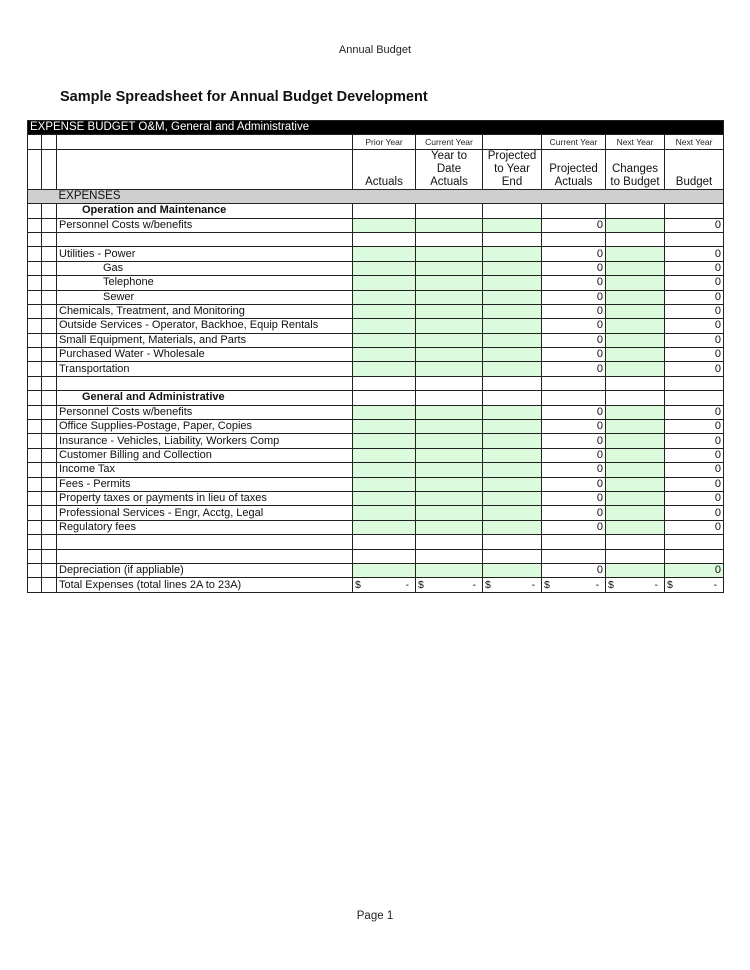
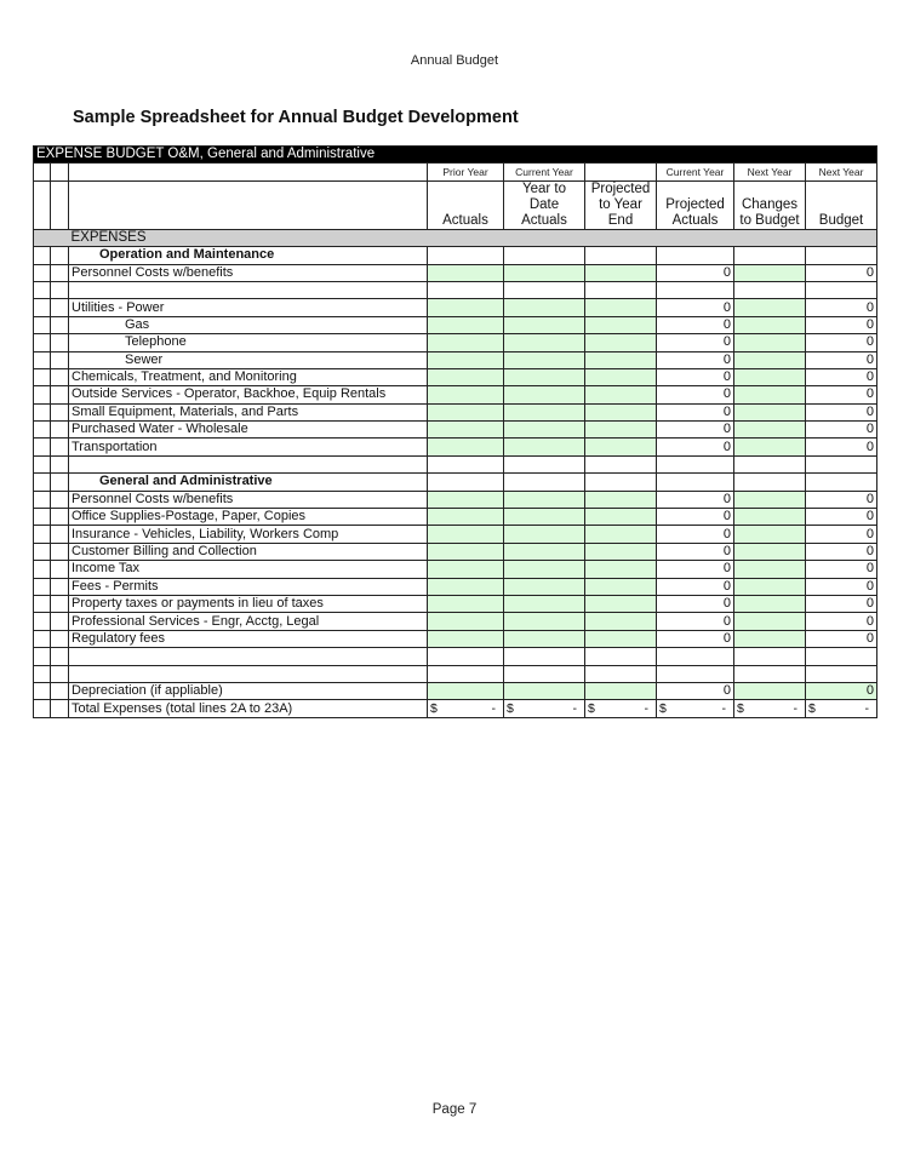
  Annual Budget
  Sample Spreadsheet for Annual Budget Development
  EXPENSE BUDGET O&M, General and Administrative
  			Prior Year	Current Year		Current Year	Next Year	Next Year
  			Actuals	Year toDateActuals	Projectedto YearEnd	ProjectedActuals	Changesto Budget	Budget
  		EXPENSES
  		Operation and Maintenance
  		Personnel Costs w/benefits				0		0
  		Utilities - Power				0		0
  		Gas				0		0
  		Telephone				0		0
  		Sewer				0		0
  		Chemicals, Treatment, and Monitoring				0		0
  		Outside Services - Operator, Backhoe, Equip Rentals				0		0
  		Small Equipment, Materials, and Parts				0		0
  		Purchased Water - Wholesale				0		0
  		Transportation				0		0
  		General and Administrative
  		Personnel Costs w/benefits				0		0
  		Office Supplies-Postage, Paper, Copies				0		0
  		Insurance - Vehicles, Liability, Workers Comp				0		0
  		Customer Billing and Collection				0		0
  		Income Tax				0		0
  		Fees - Permits				0		0
  		Property taxes or payments in lieu of taxes				0		0
  		Professional Services - Engr, Acctg, Legal				0		0
  		Regulatory fees				0		0
  		Depreciation (if appliable)				0		0
  		Total Expenses (total lines 2A to 23A)	$ -	$ -	$ -	$ -	$ -	$ -
- Page 1
+ Page 7
